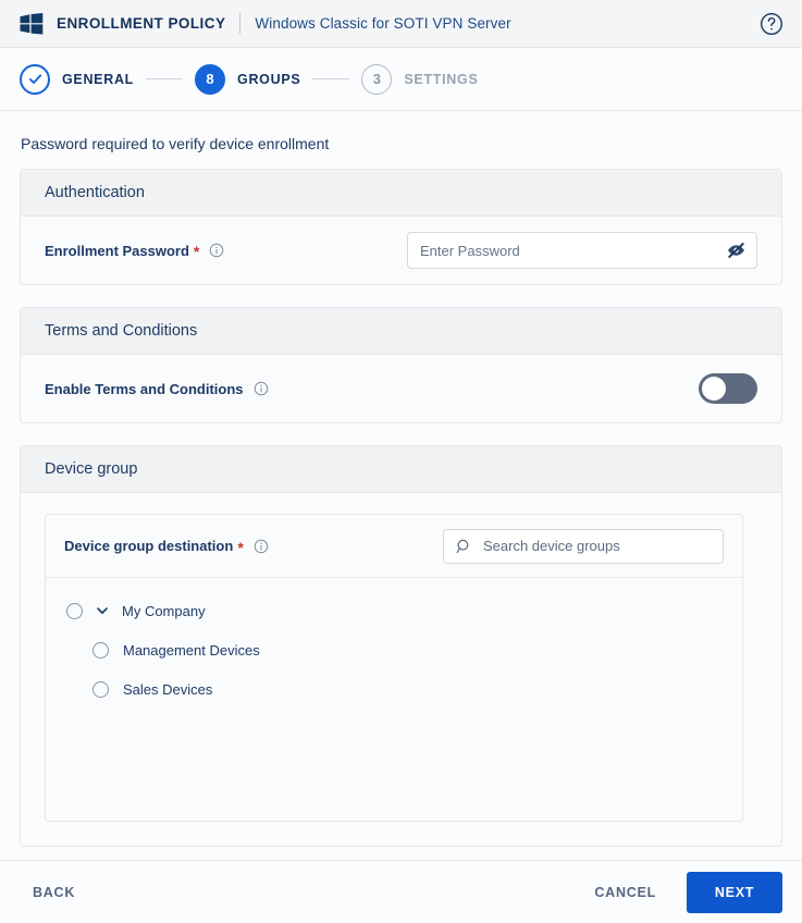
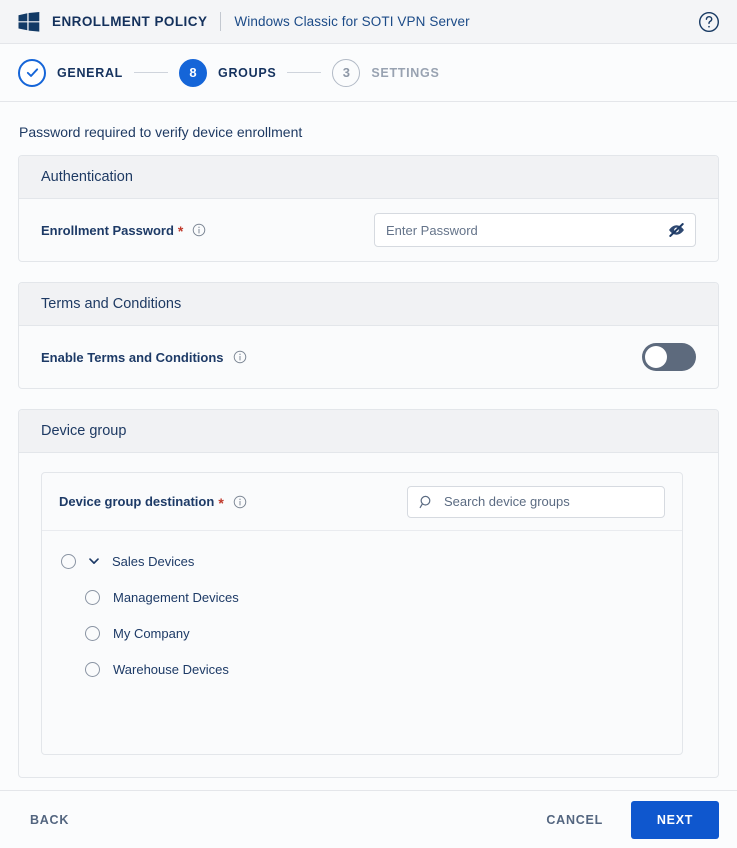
  ENROLLMENT POLICY
  Windows Classic for SOTI VPN Server
  GENERAL
  8
  GROUPS
  3
  SETTINGS
  Password required to verify device enrollment
  Authentication
  Enrollment Password
  *
  Enter Password
  Terms and Conditions
  Enable Terms and Conditions
  Device group
  Device group destination
  *
  Search device groups
- My Company
+ Sales Devices
  Management Devices
- Sales Devices
+ My Company
+ Warehouse Devices
  BACK
  CANCEL
  NEXT
